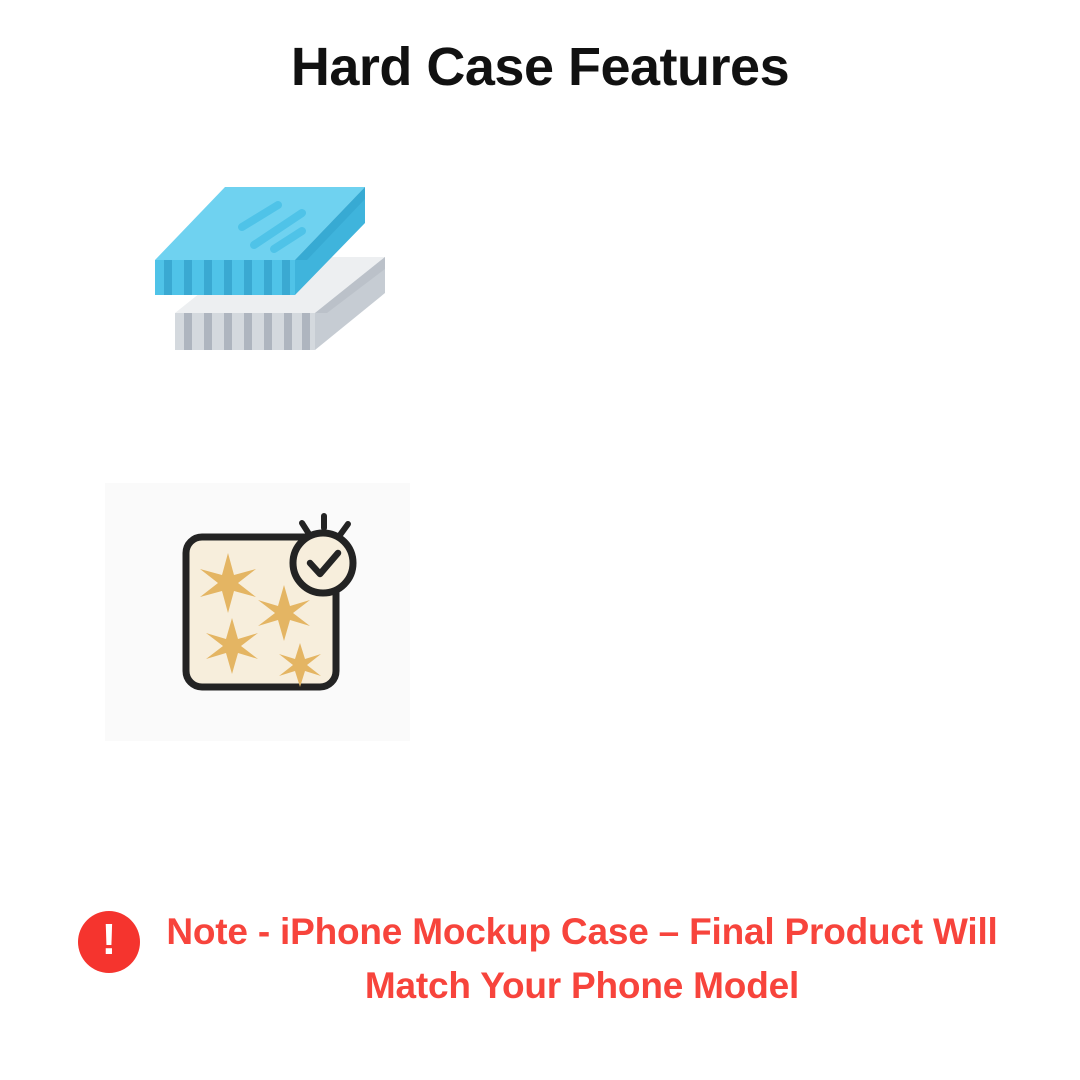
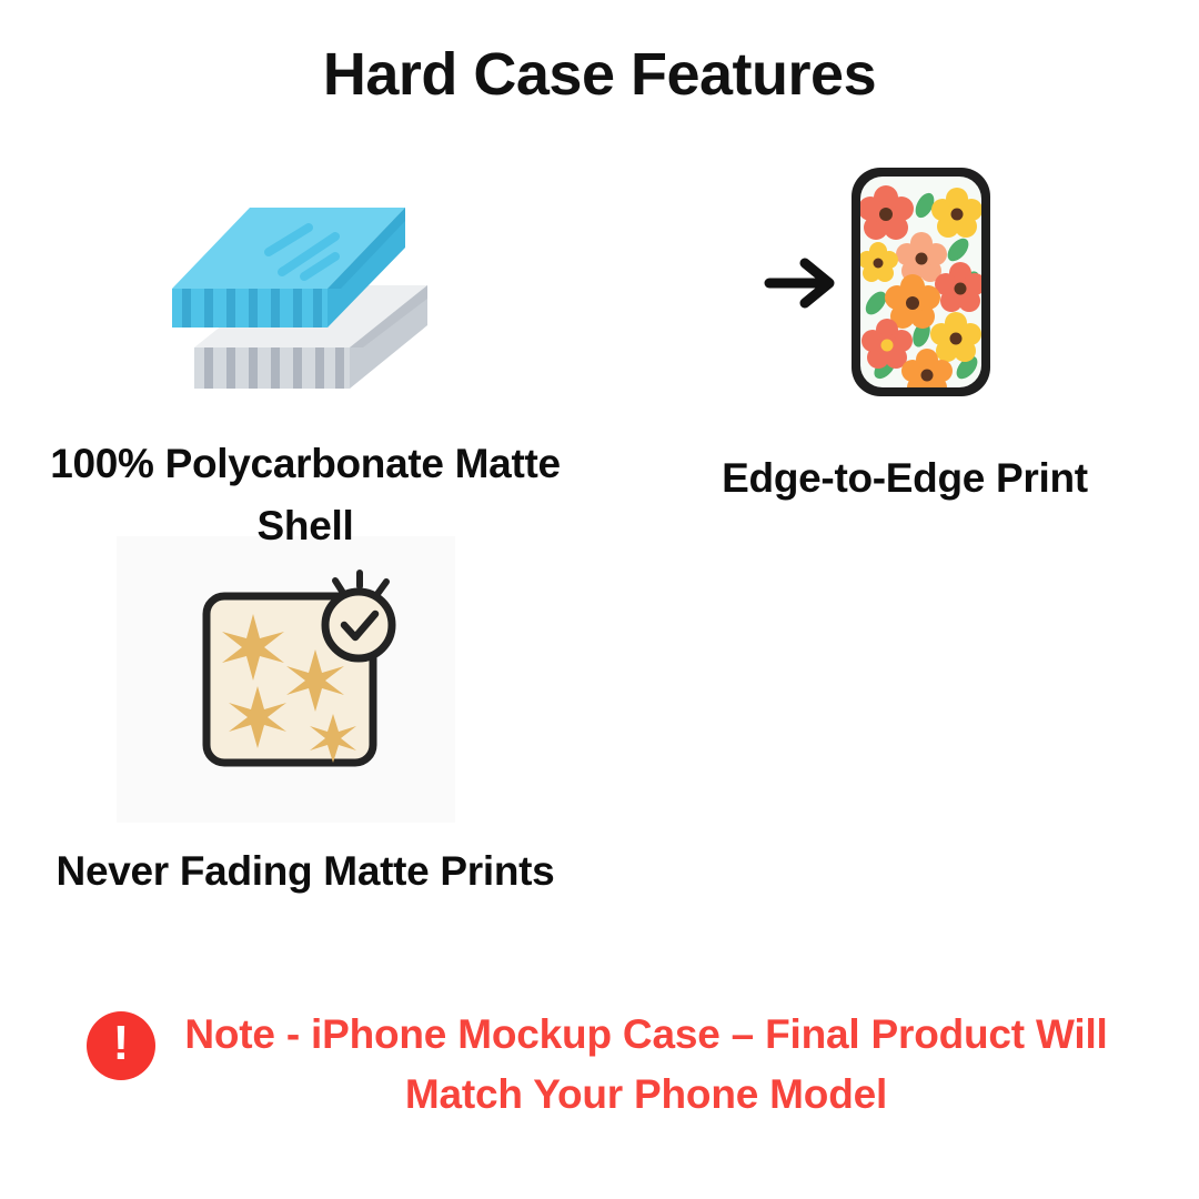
  Hard Case Features
+ 100% Polycarbonate Matte Shell
+ Edge-to-Edge Print
+ Never Fading Matte Prints
  !
  Note - iPhone Mockup Case – Final Product Will Match Your Phone Model
